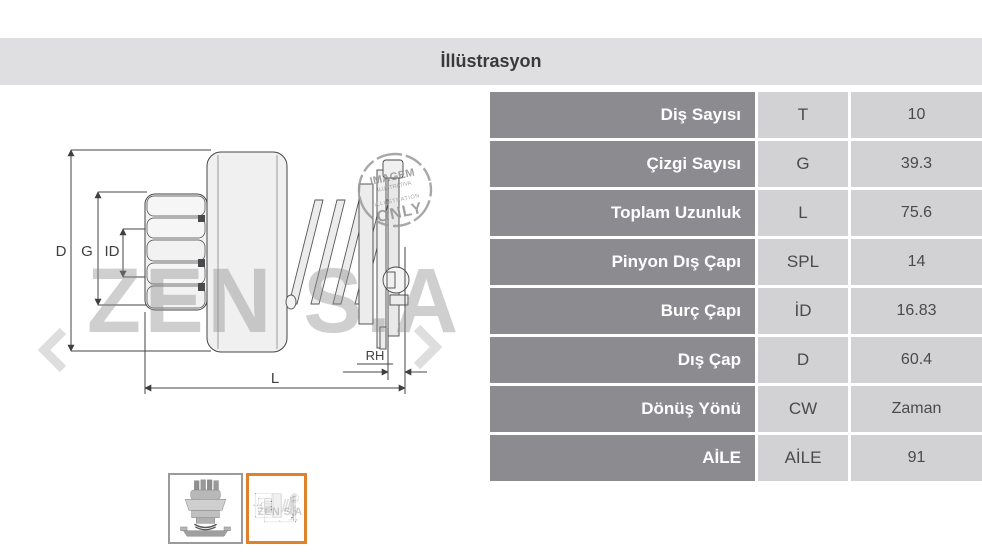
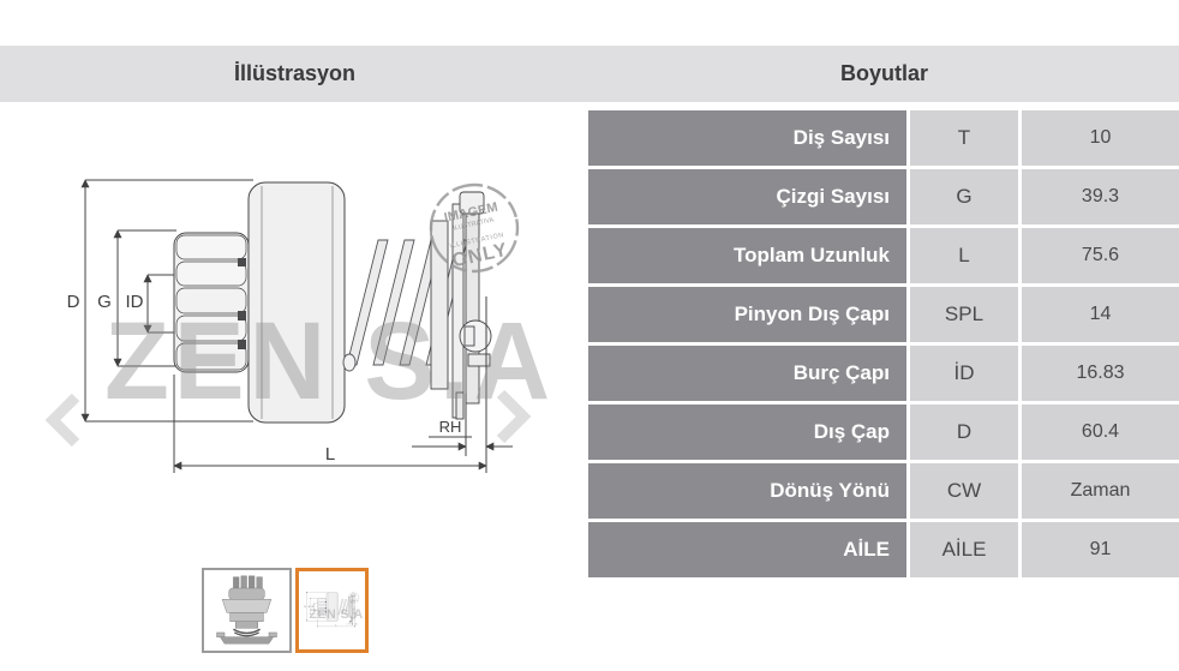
  İllüstrasyon
+ Boyutlar
  Diş Sayısı
  T
  10
  Çizgi Sayısı
  G
  39.3
  Toplam Uzunluk
  L
  75.6
  Pinyon Dış Çapı
  SPL
  14
  Burç Çapı
  İD
  16.83
  Dış Çap
  D
  60.4
  Dönüş Yönü
  CW
  Zaman
  AİLE
  AİLE
  91
